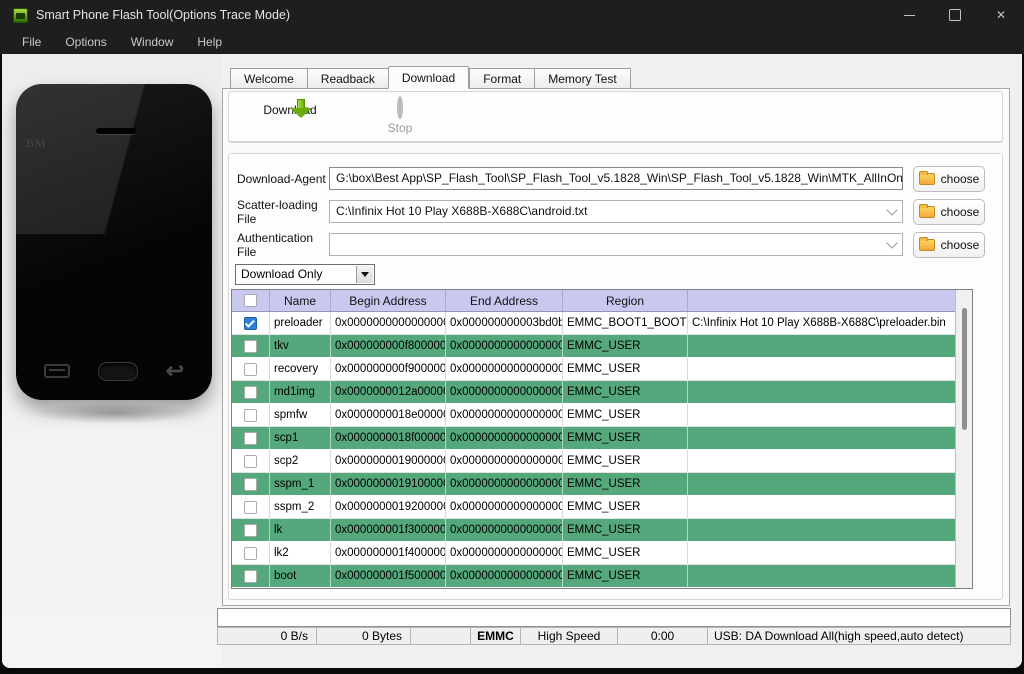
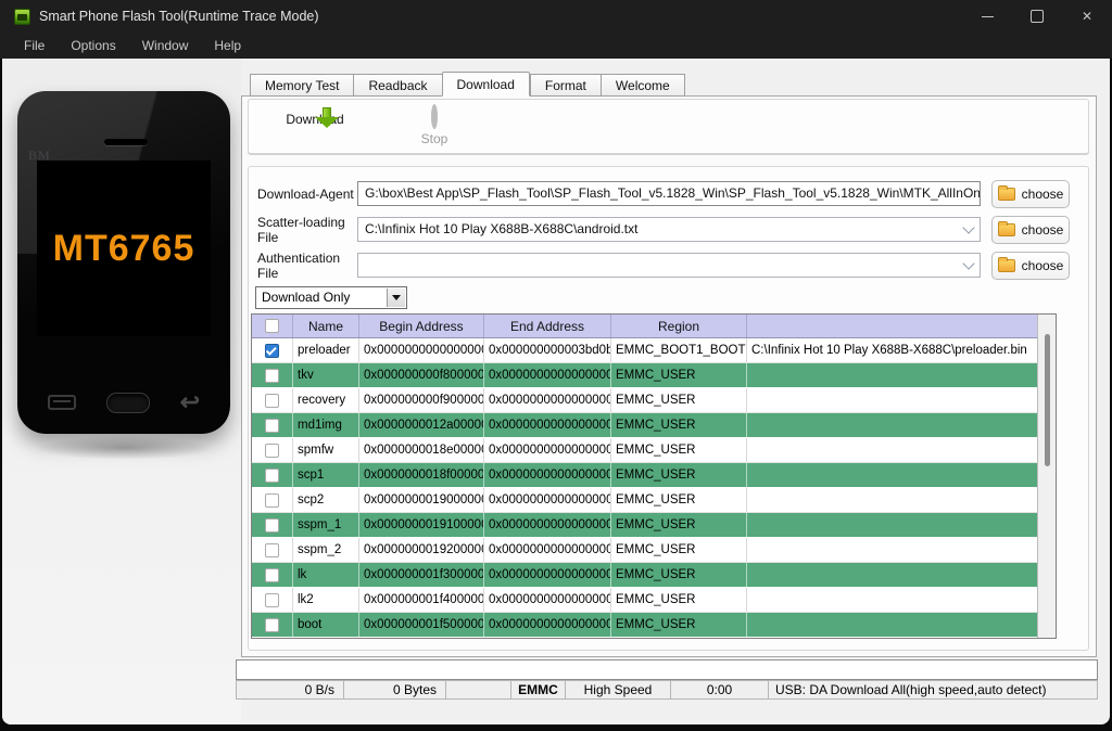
- Smart Phone Flash Tool(Options Trace Mode)
+ Smart Phone Flash Tool(Runtime Trace Mode)
  File
  Options
  Window
  Help
  BM
+ MT6765
- Welcome
+ Memory Test
  Readback
  Download
  Format
- Memory Test
+ Welcome
  Download
  Stop
  Download-Agent
  G:\box\Best App\SP_Flash_Tool\SP_Flash_Tool_v5.1828_Win\SP_Flash_Tool_v5.1828_Win\MTK_AllInOn
  choose
  Scatter-loading File
  C:\Infinix Hot 10 Play X688B-X688C\android.txt
  choose
  Authentication File
  choose
  Download Only
  Name
  Begin Address
  End Address
  Region
  preloader
  0x000000000000000
  0x000000000003bd0b
  EMMC_BOOT1_BOOT
  C:\Infinix Hot 10 Play X688B-X688C\preloader.bin
  tkv
  0x000000000f800000
  0x0000000000000000
  EMMC_USER
  recovery
  0x000000000f900000
  0x0000000000000000
  EMMC_USER
  md1img
  0x0000000012a0000
  0x0000000000000000
  EMMC_USER
  spmfw
  0x0000000018e0000
  0x0000000000000000
  EMMC_USER
  scp1
  0x0000000018f00000
  0x0000000000000000
  EMMC_USER
  scp2
  0x000000001900000
  0x0000000000000000
  EMMC_USER
  sspm_1
  0x000000001910000
  0x0000000000000000
  EMMC_USER
  sspm_2
  0x000000001920000
  0x0000000000000000
  EMMC_USER
  lk
  0x000000001f300000
  0x0000000000000000
  EMMC_USER
  lk2
  0x000000001f400000
  0x0000000000000000
  EMMC_USER
  boot
  0x000000001f500000
  0x0000000000000000
  EMMC_USER
  0 B/s
  0 Bytes
  EMMC
  High Speed
  0:00
  USB: DA Download All(high speed,auto detect)
